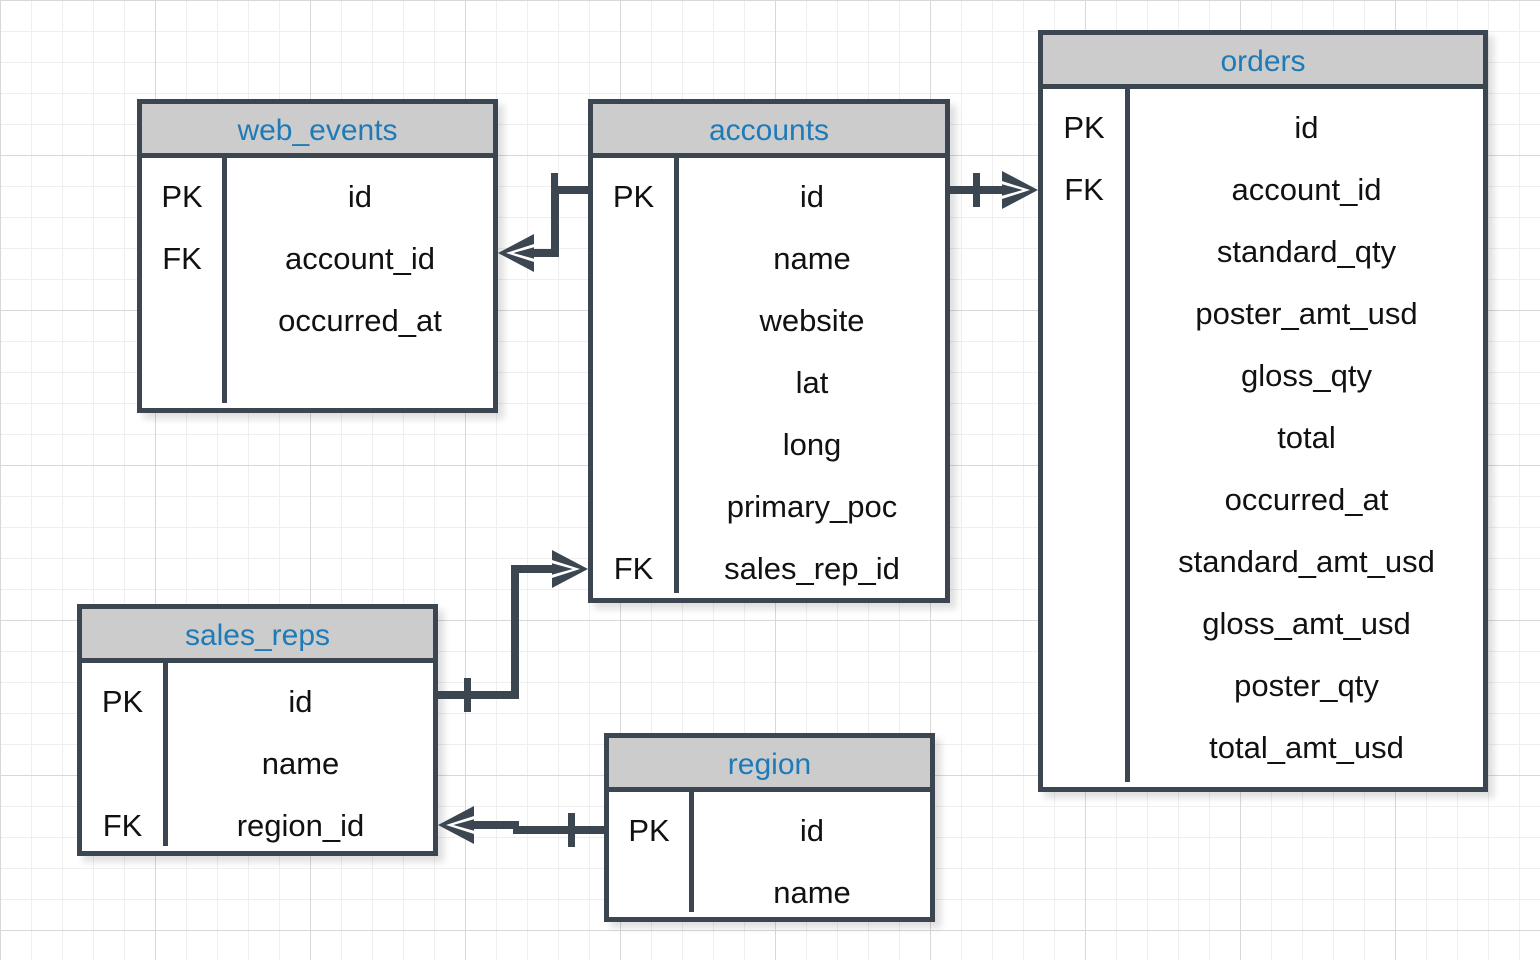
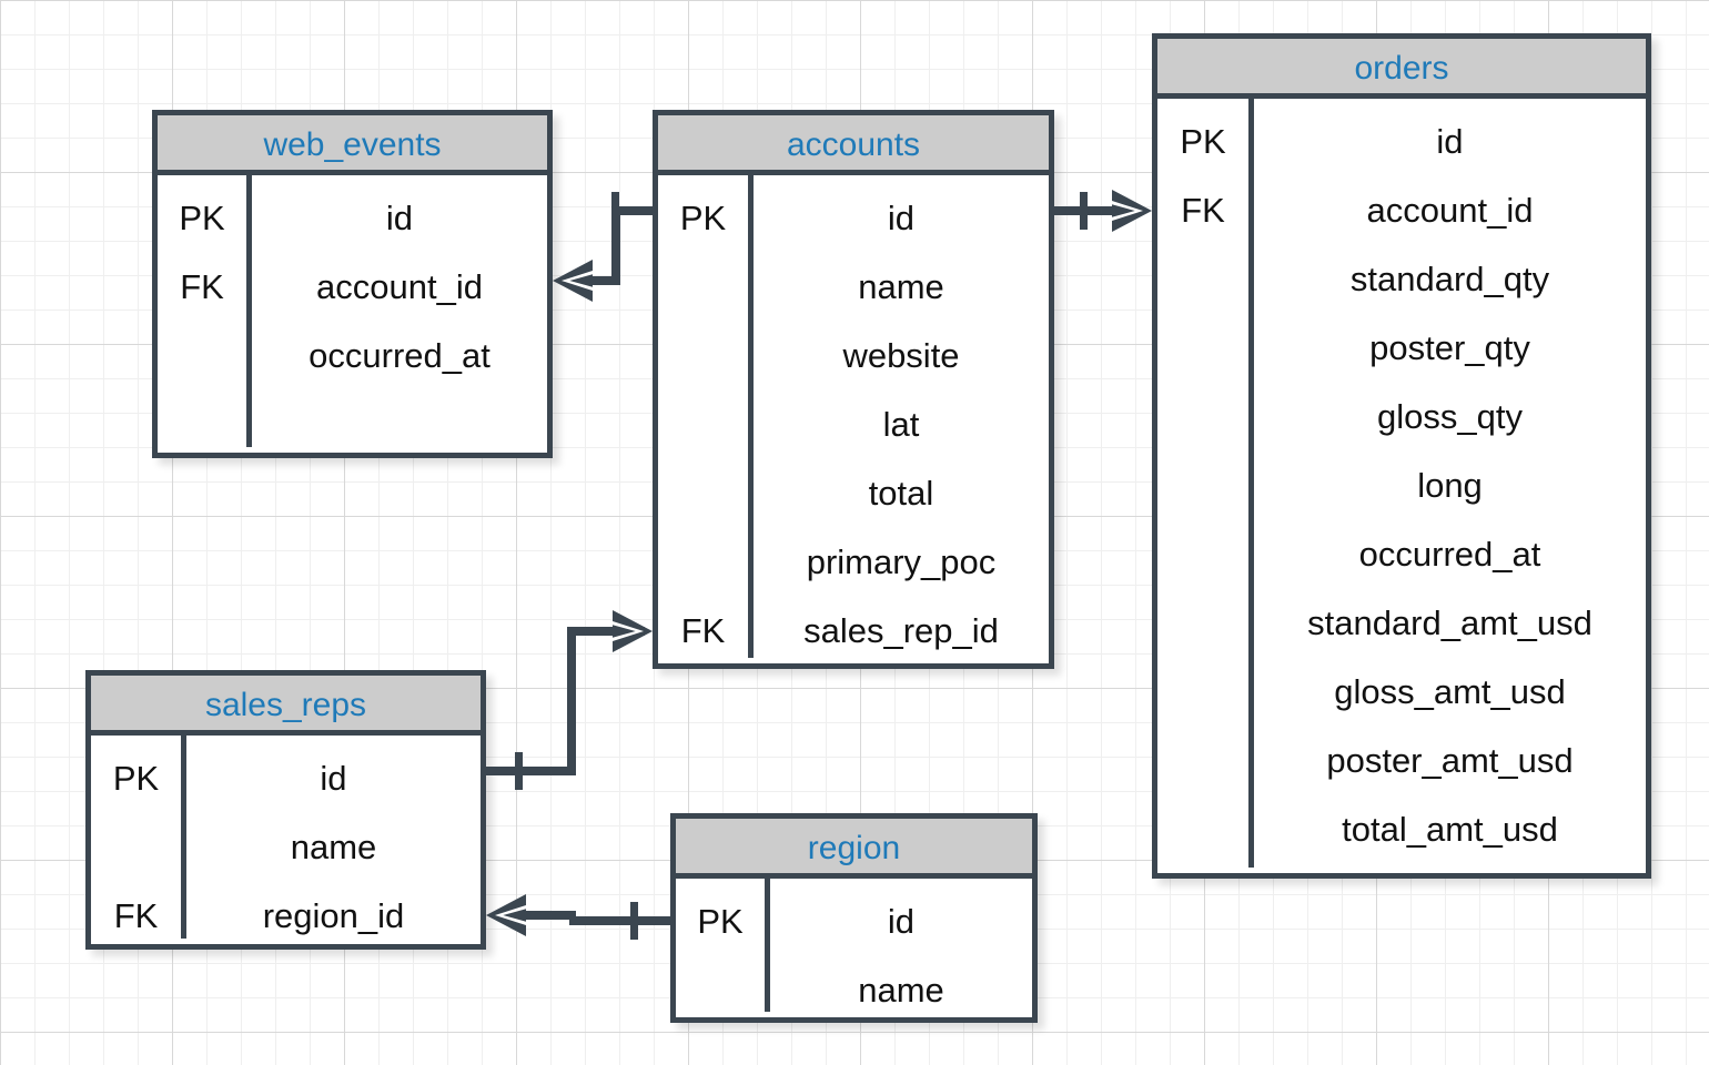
  web_events
  PK
  FK
  id
  account_id
  occurred_at
  accounts
  PK
  FK
  id
  name
  website
  lat
- long
+ total
  primary_poc
  sales_rep_id
  orders
  PK
  FK
  id
  account_id
  standard_qty
- poster_amt_usd
+ poster_qty
  gloss_qty
- total
+ long
  occurred_at
  standard_amt_usd
  gloss_amt_usd
- poster_qty
+ poster_amt_usd
  total_amt_usd
  sales_reps
  PK
  FK
  id
  name
  region_id
  region
  PK
  id
  name
